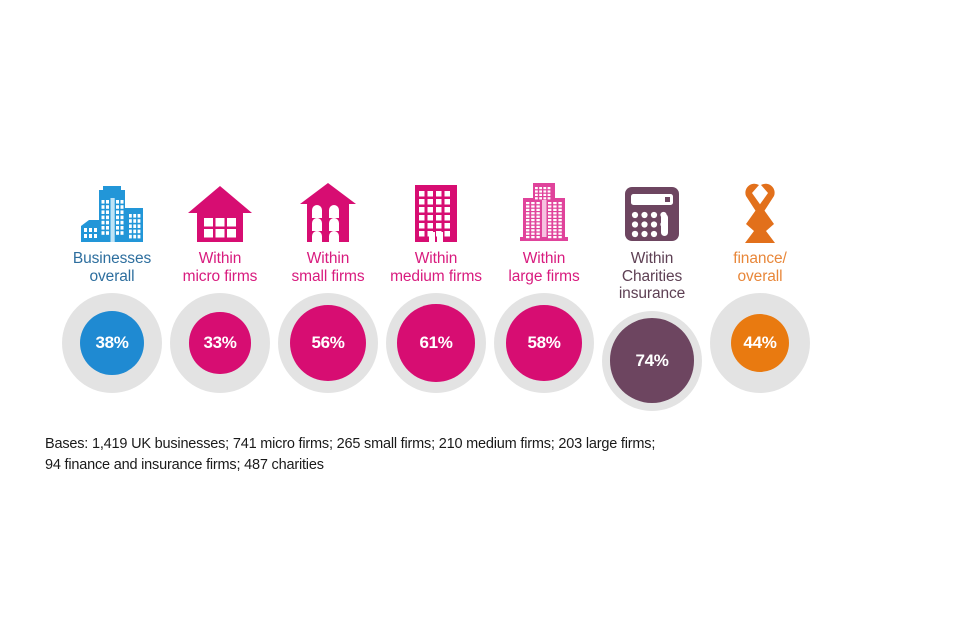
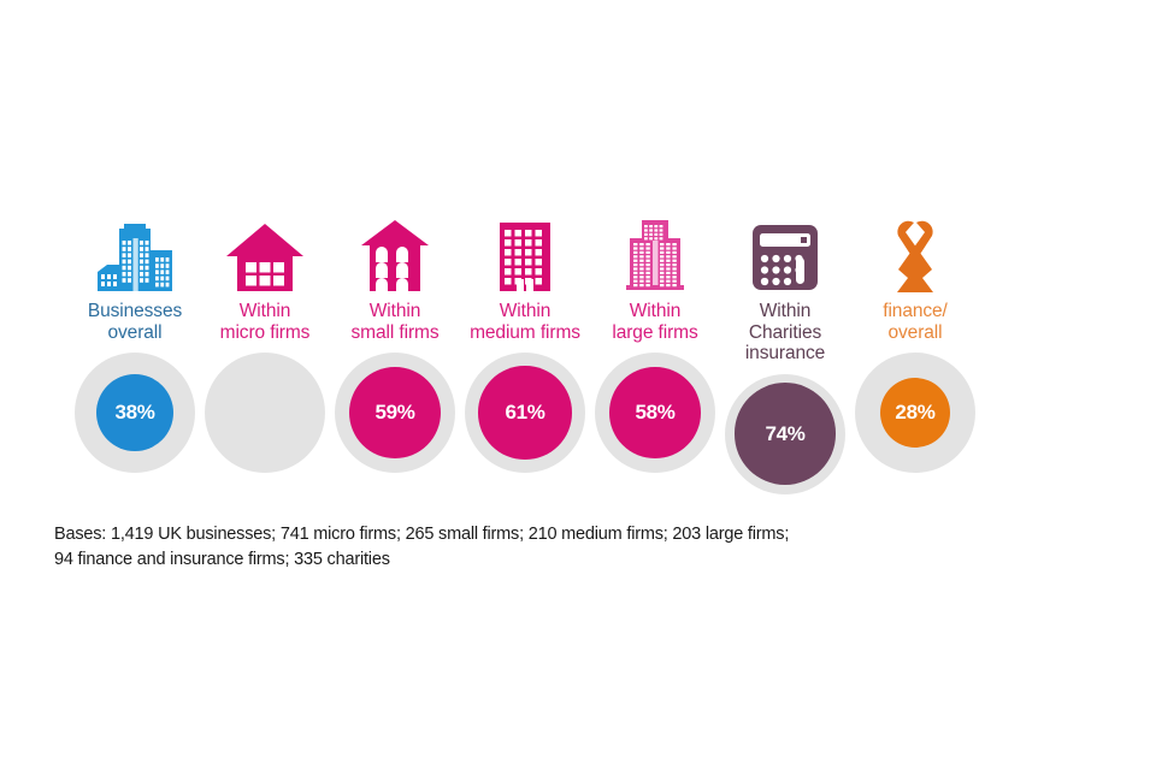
  Businesses
  overall
  38%
  Within
  micro firms
- 33%
  Within
  small firms
- 56%
+ 59%
  Within
  medium firms
  61%
  Within
  large firms
  58%
  Within
  Charities
  insurance
  74%
  finance/
  overall
- 44%
+ 28%
  Bases: 1,419 UK businesses; 741 micro firms; 265 small firms; 210 medium firms; 203 large firms;
- 94 finance and insurance firms; 487 charities
+ 94 finance and insurance firms; 335 charities
